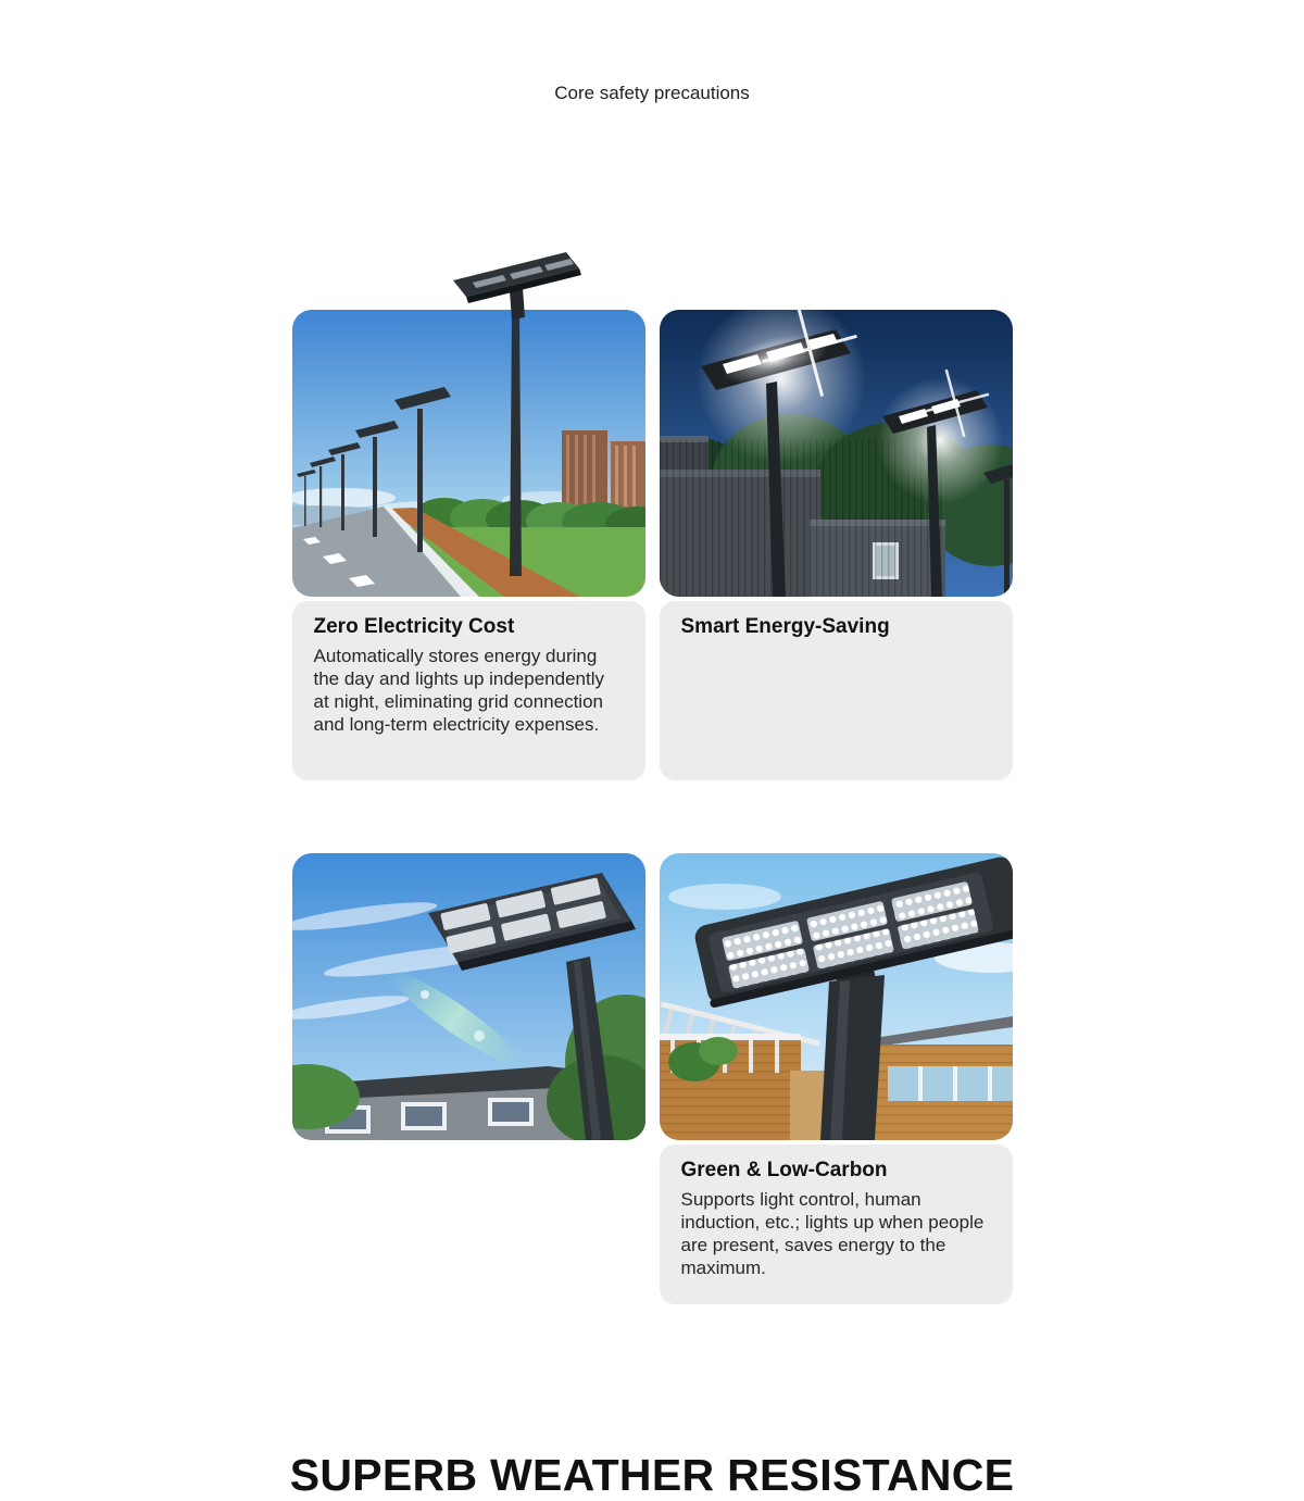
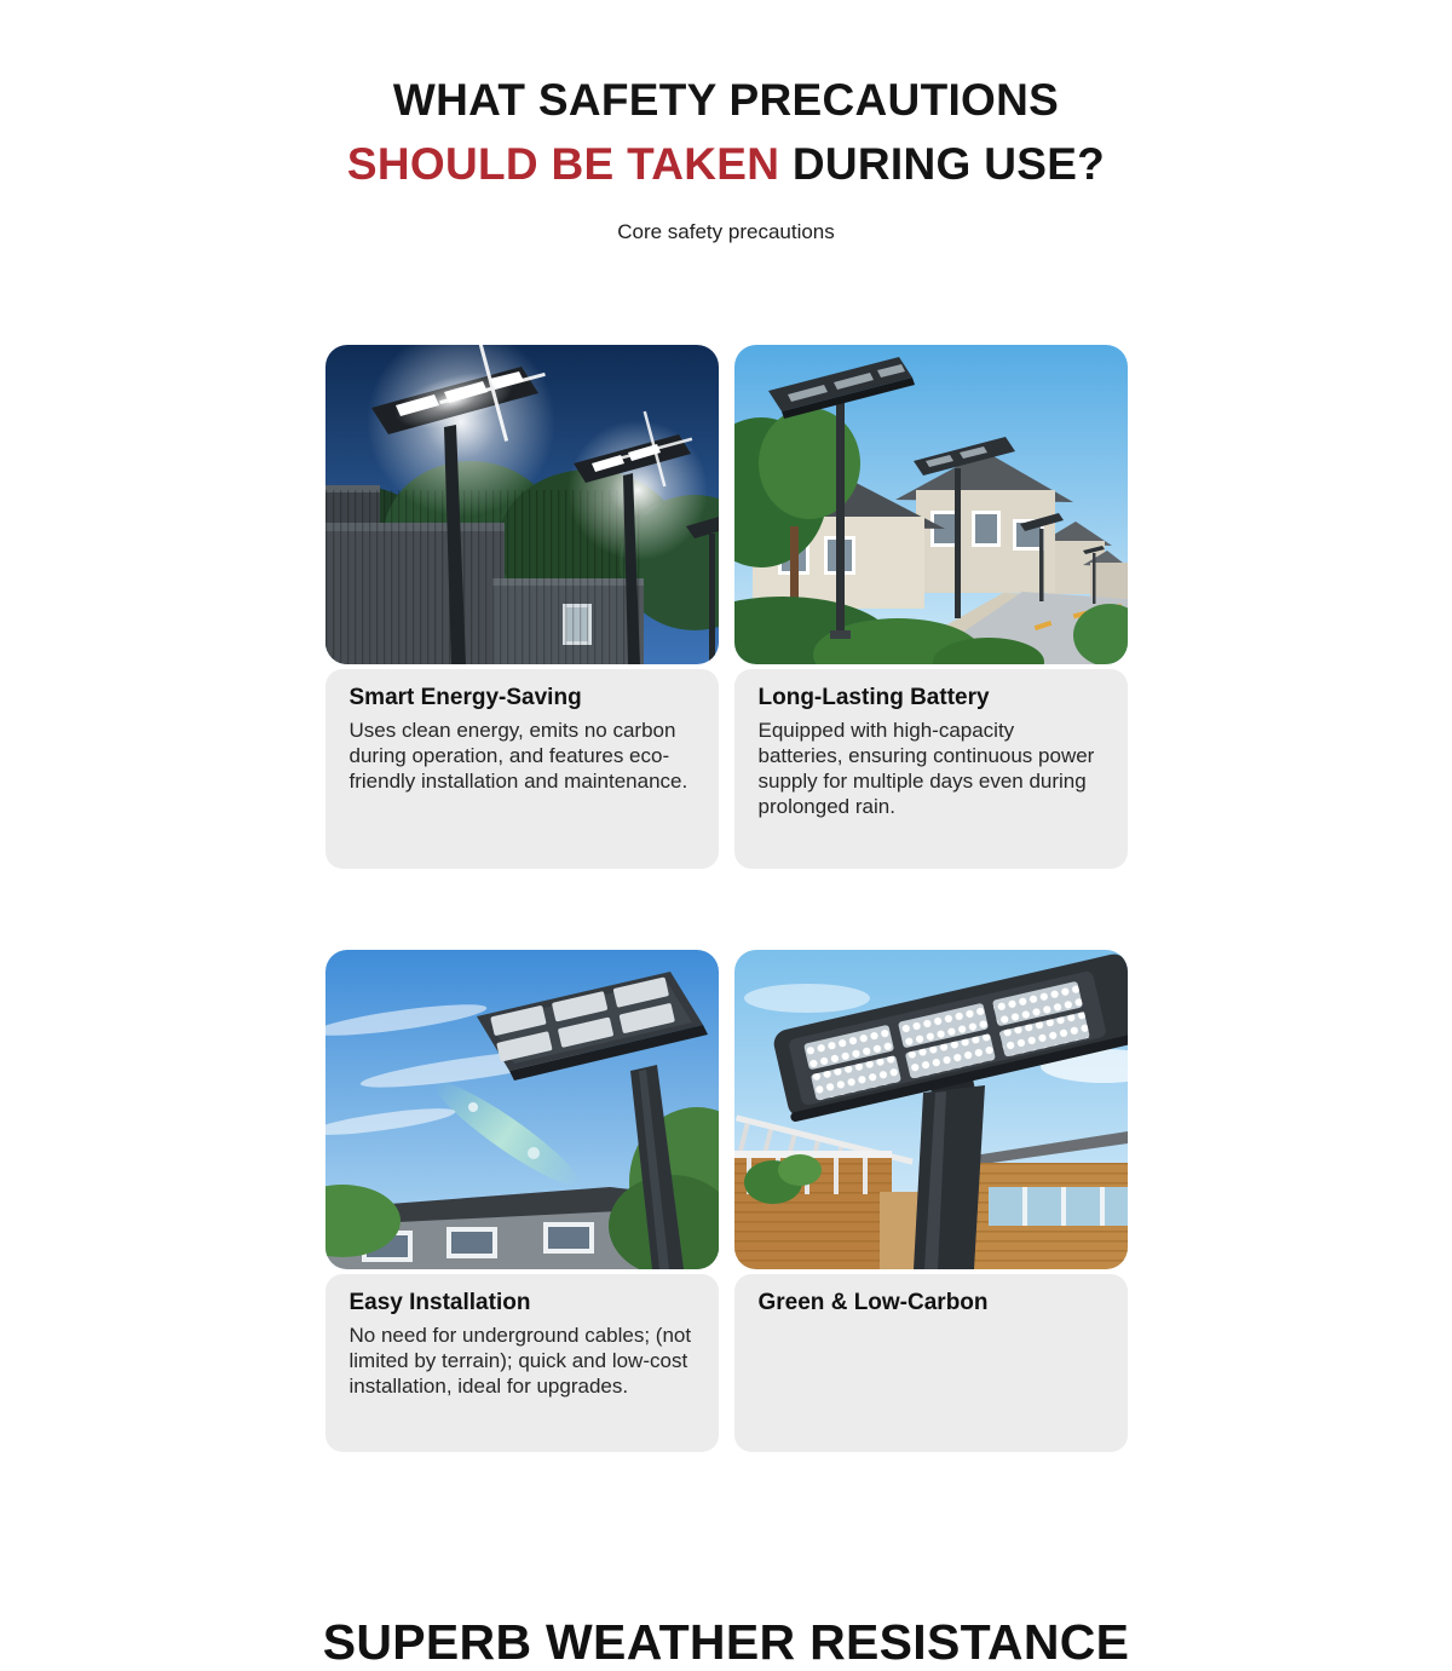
+ WHAT SAFETY PRECAUTIONS
+ SHOULD BE TAKEN DURING USE?
  Core safety precautions
- Zero Electricity Cost
- Automatically stores energy during the day and lights up inde­pendently at night, eliminating grid connection and long-term electricity expenses.
  Smart Energy-Saving
+ Uses clean energy, emits no carbon during operation, and features eco-friendly installation and maintenance.
+ Long-Lasting Battery
+ Equipped with high-capacity batteries, ensuring continuous power supply for multiple days even during prolonged rain.
+ Easy Installation
+ No need for underground cables; (not limited by terrain); quick and low-cost installation, ideal for upgrades.
  Green & Low-Carbon
- Supports light control, human induction, etc.; lights up when people are present, saves energy to the maximum.
  SUPERB WEATHER RESISTANCE
